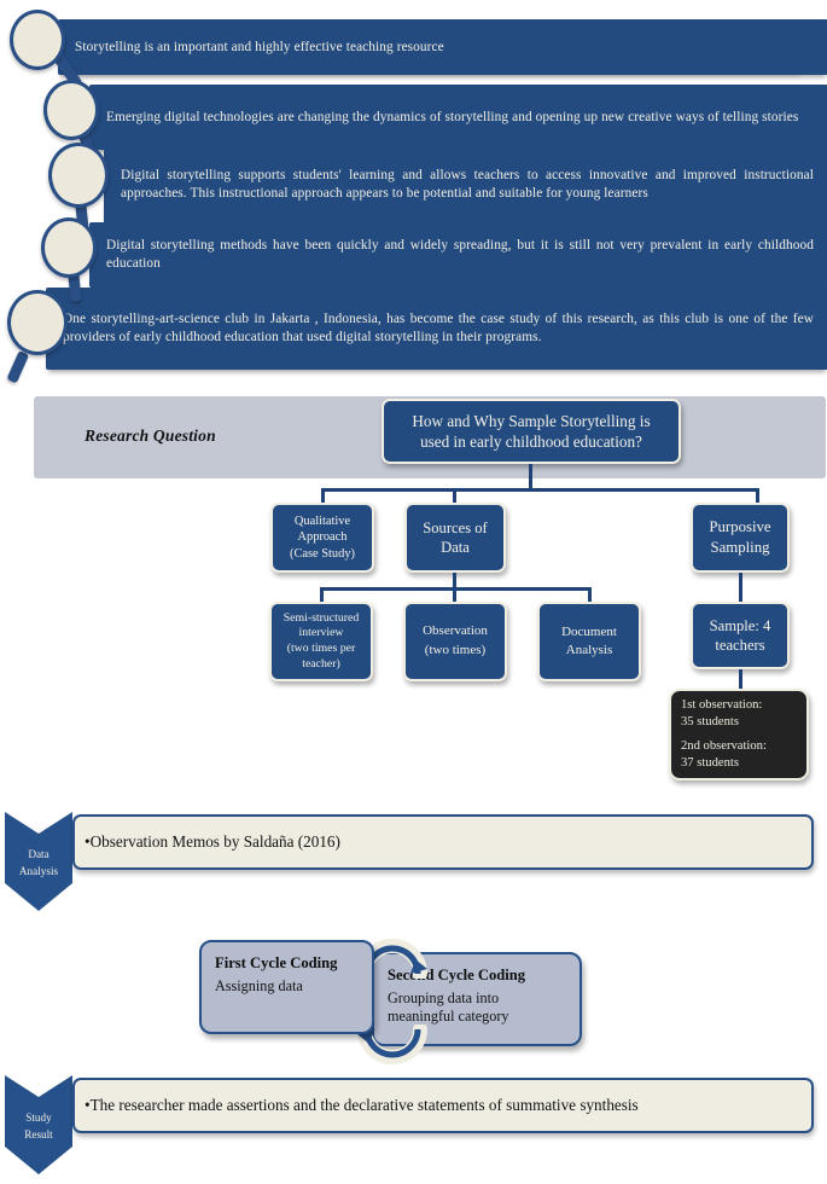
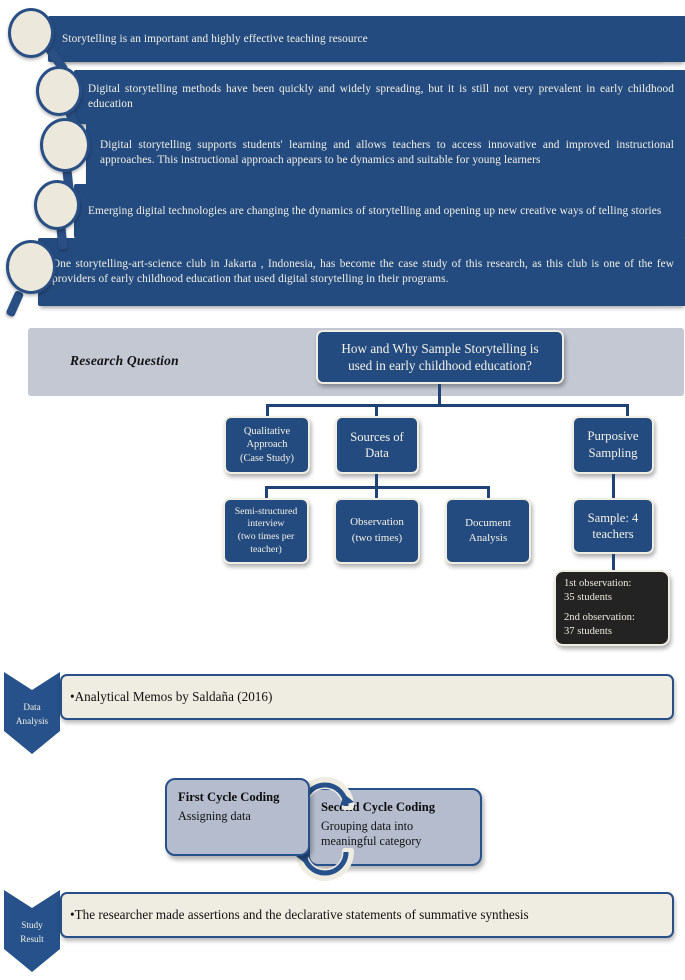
  Storytelling is an important and highly effective teaching resource
- Emerging digital technologies are changing the dynamics of storytelling and opening up new creative ways of telling stories
+ Digital storytelling methods have been quickly and widely spreading, but it is still not very prevalent in early childhood education
- Digital storytelling supports students' learning and allows teachers to access innovative and improved instructional approaches. This instructional approach appears to be potential and suitable for young learners
+ Digital storytelling supports students' learning and allows teachers to access innovative and improved instructional approaches. This instructional approach appears to be dynamics and suitable for young learners
- Digital storytelling methods have been quickly and widely spreading, but it is still not very prevalent in early childhood education
+ Emerging digital technologies are changing the dynamics of storytelling and opening up new creative ways of telling stories
  One storytelling-art-science club in Jakarta , Indonesia, has become the case study of this research, as this club is one of the few providers of early childhood education that used digital storytelling in their programs.
  Research Question
  How and Why Sample Storytelling is
  used in early childhood education?
  Qualitative
  Approach
  (Case Study)
  Sources of
  Data
  Purposive
  Sampling
  Semi-structured
  interview
  (two times per
  teacher)
  Observation
  (two times)
  Document
  Analysis
  Sample: 4
  teachers
  1st observation:
  35 students
  2nd observation:
  37 students
  Data
  Analysis
- •Observation Memos by Saldaña (2016)
+ •Analytical Memos by Saldaña (2016)
  Secd Cycle Coding
  Grouping data into
  meaningful category
  First Cycle Coding
  Assigning data
  Study
  Result
  •The researcher made assertions and the declarative statements of summative synthesis
